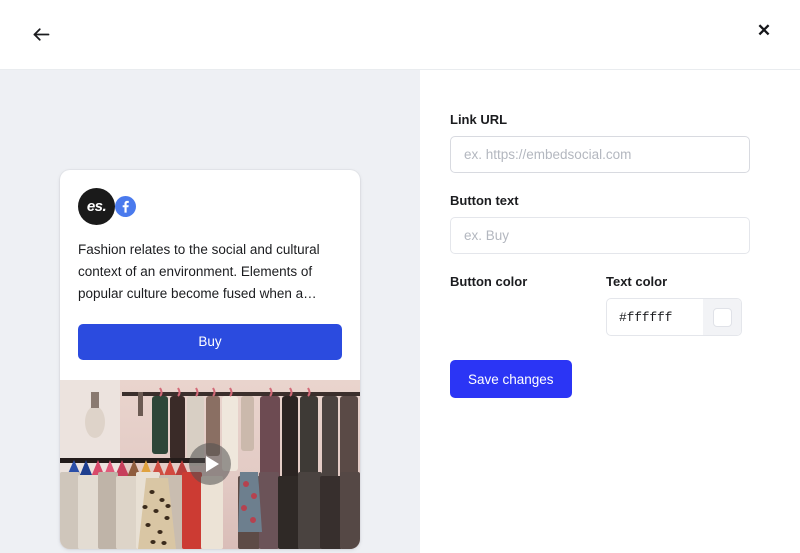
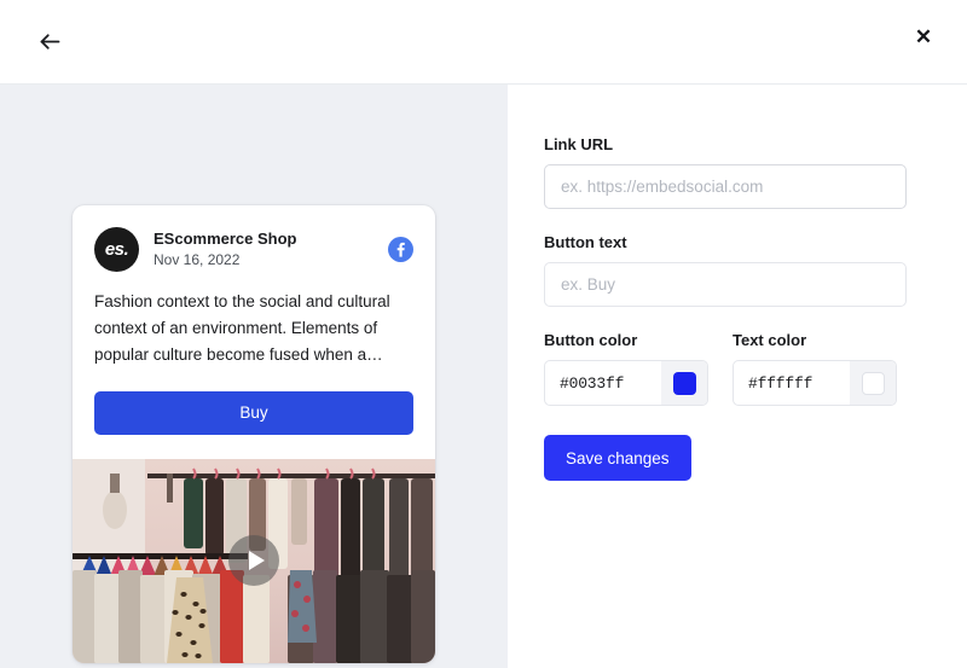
  ✕
  es.
+ EScommerce Shop
+ Nov 16, 2022
- Fashion relates to the social and cultural context of an environment. Elements of popular culture become fused when a…
+ Fashion context to the social and cultural context of an environment. Elements of popular culture become fused when a…
  Buy
  Link URL
  ex. https://embedsocial.com
  Button text
  ex. Buy
  Button color
+ #0033ff
  Text color
  #ffffff
  Save changes
